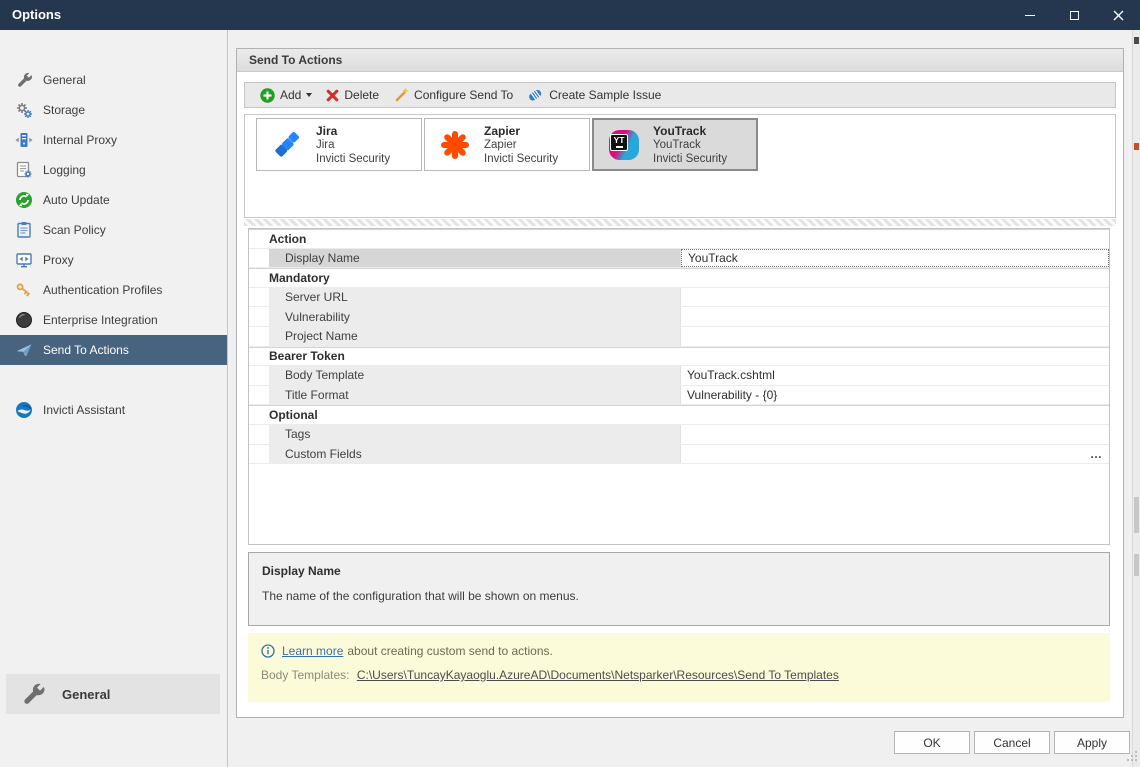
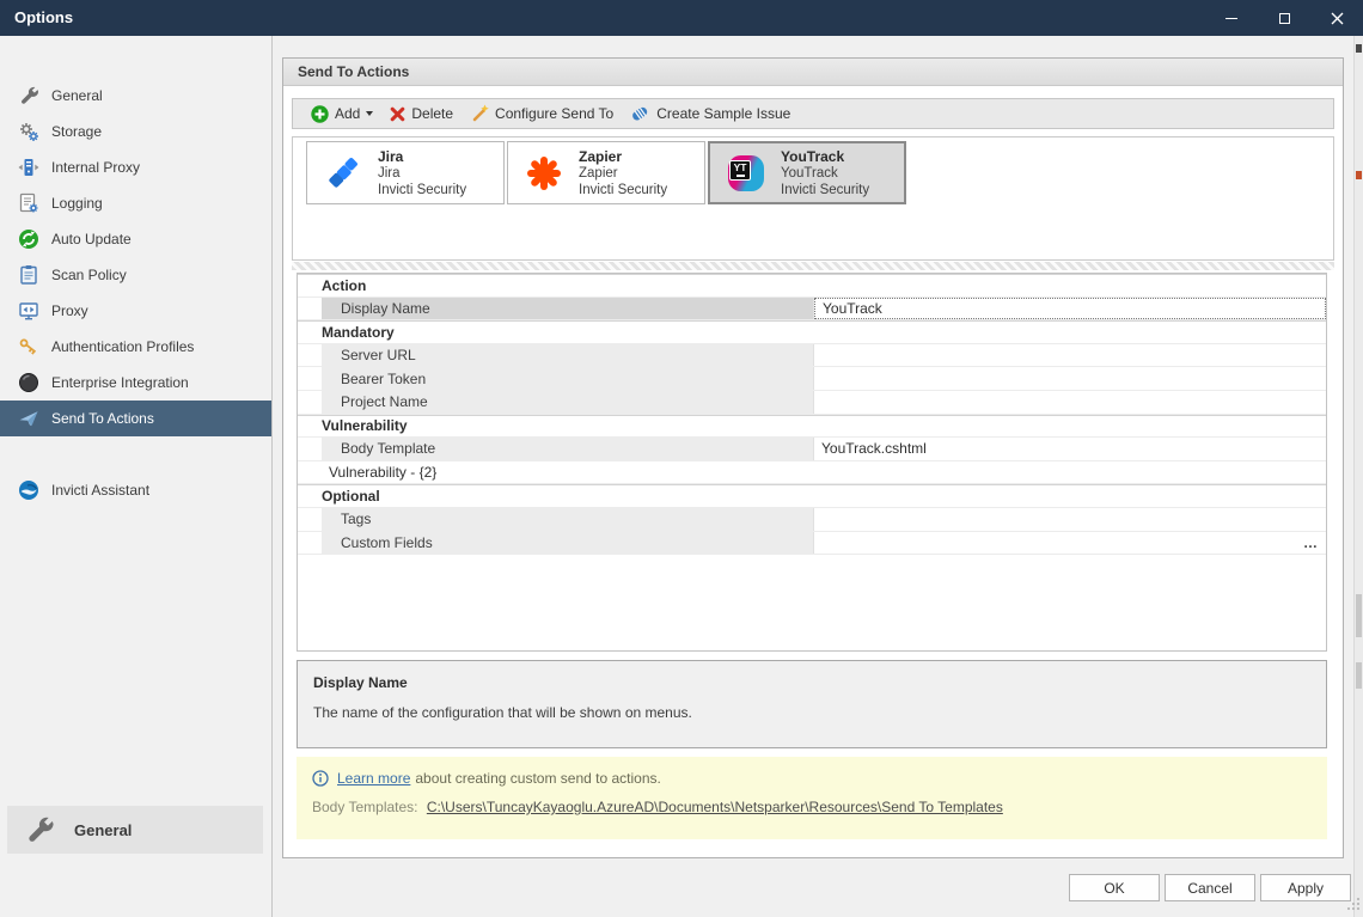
  Options
  General
  Storage
  Internal Proxy
  Logging
  Auto Update
  Scan Policy
  Proxy
  Authentication Profiles
  Enterprise Integration
  Send To Actions
  Invicti Assistant
  General
  Send To Actions
  Add
  Delete
  Configure Send To
  Create Sample Issue
  Jira
  Jira
  Invicti Security
  Zapier
  Zapier
  Invicti Security
  YT
  YouTrack
  YouTrack
  Invicti Security
  Action
  Display Name
  YouTrack
  Mandatory
  Server URL
- Vulnerability
+ Bearer Token
  Project Name
- Bearer Token
+ Vulnerability
  Body Template
  YouTrack.cshtml
- Title Format
- Vulnerability - {0}
+ Vulnerability - {2}
  Optional
  Tags
  Custom Fields
  …
  Display Name
  The name of the configuration that will be shown on menus.
  Learn more
  about creating custom send to actions.
  Body Templates: C:\Users\TuncayKayaoglu.AzureAD\Documents\Netsparker\Resources\Send To Templates
  OK
  Cancel
  Apply
